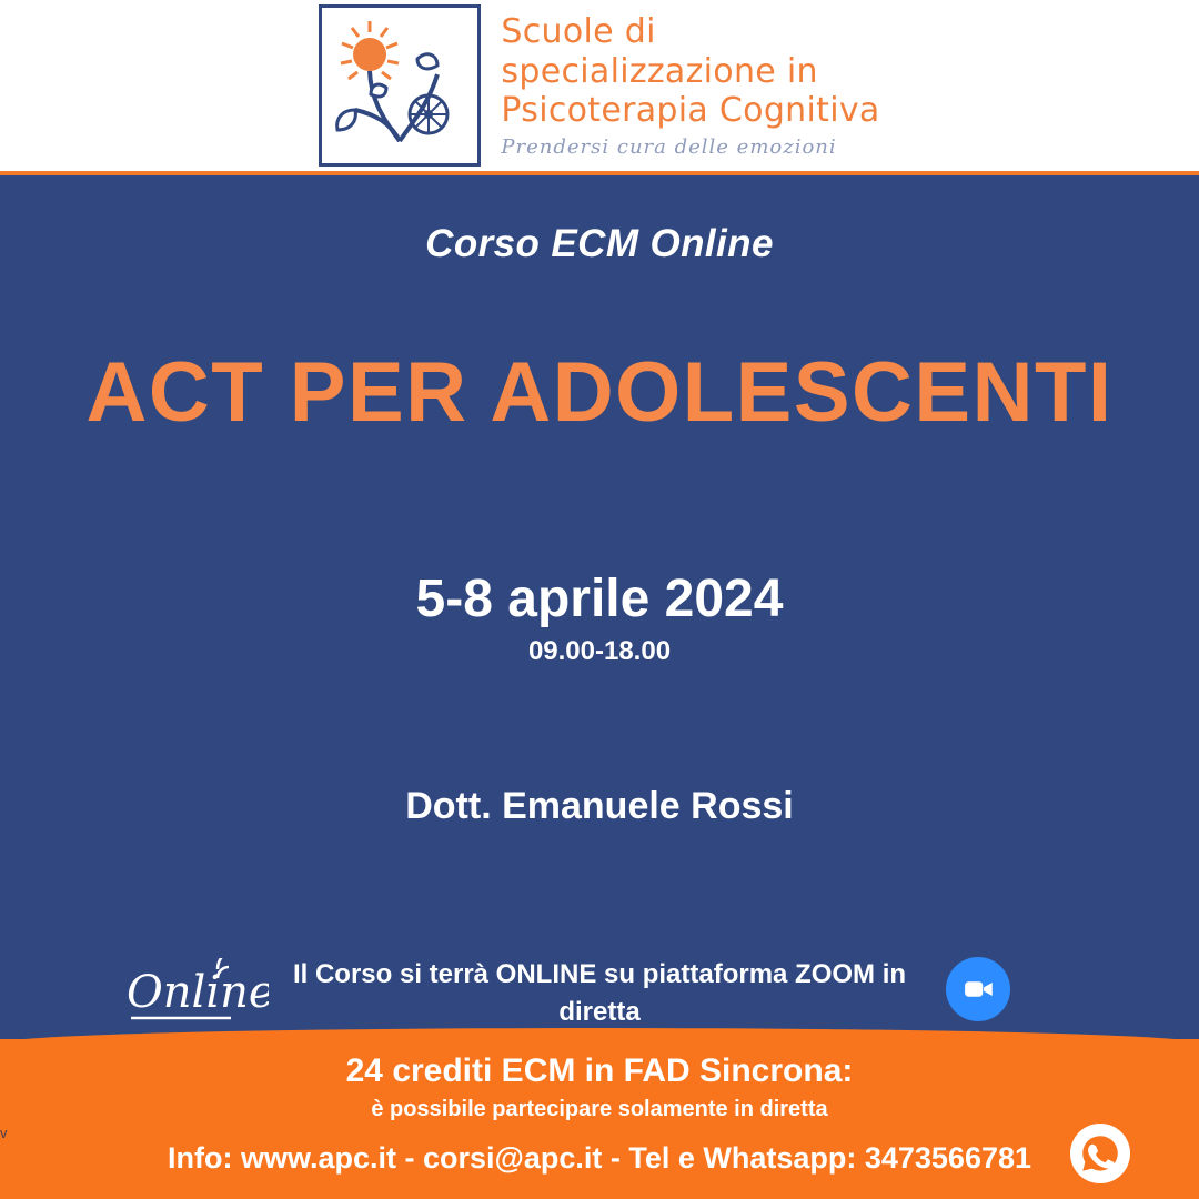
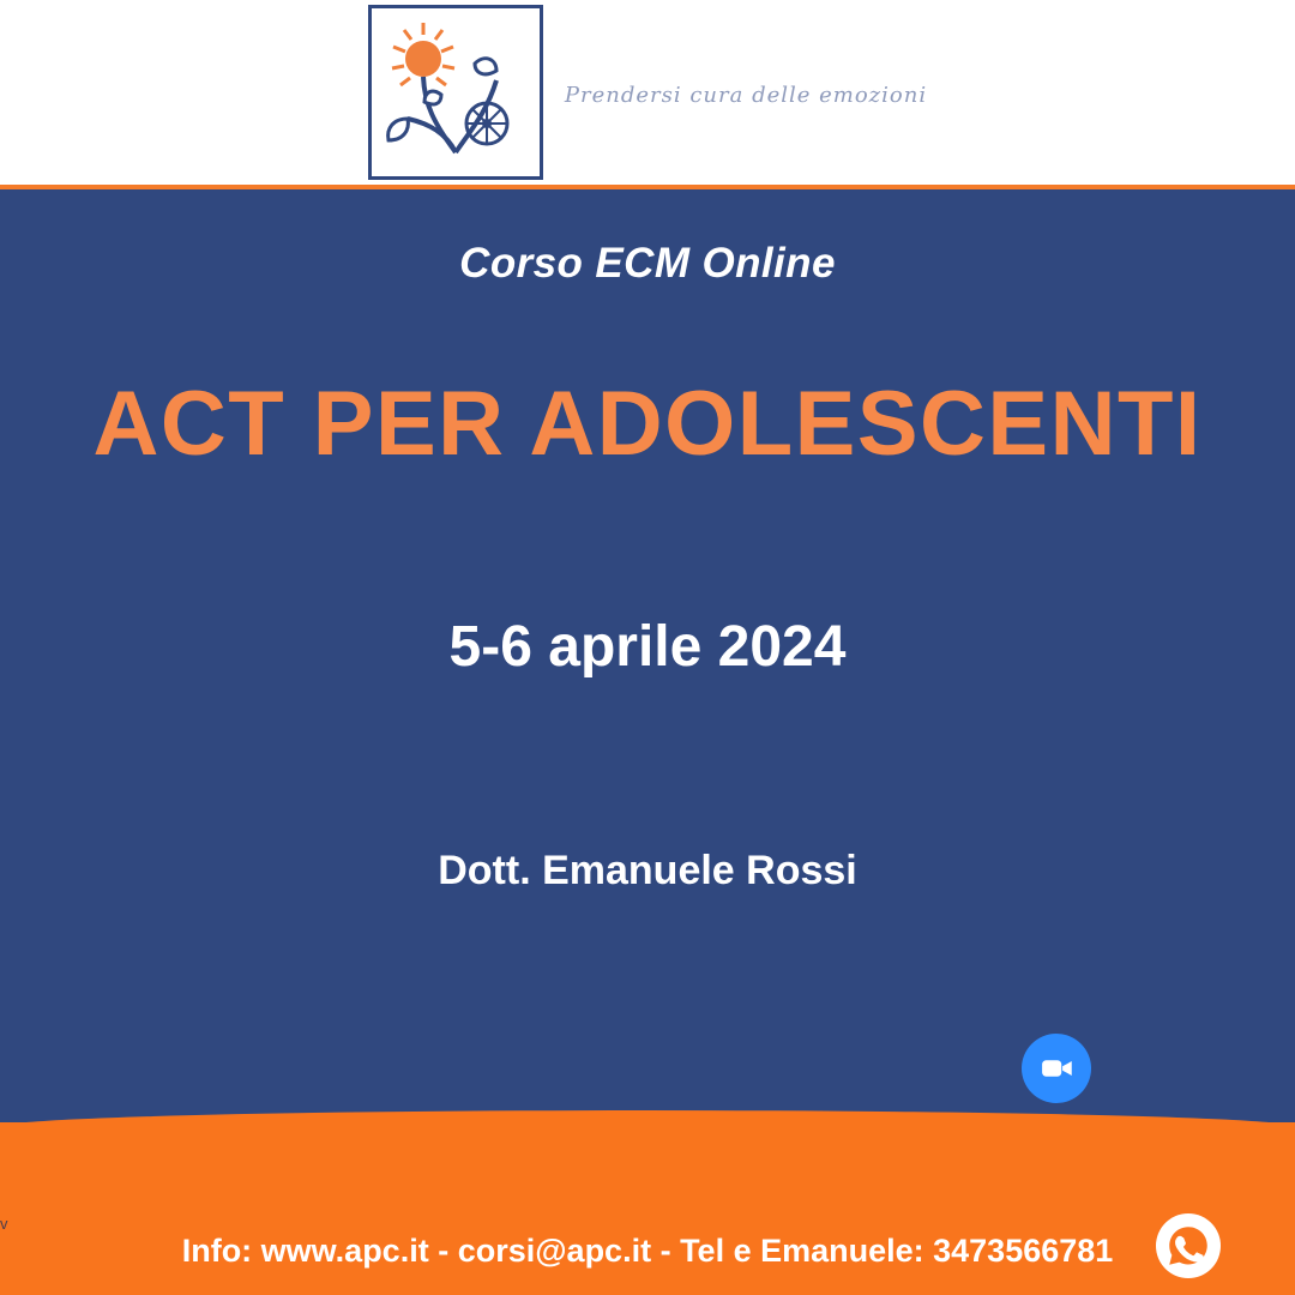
- Scuole di
- specializzazione in
- Psicoterapia Cognitiva
  Prendersi cura delle emozioni
  Corso ECM Online
  ACT PER ADOLESCENTI
- 5-8 aprile 2024
+ 5-6 aprile 2024
- 09.00-18.00
  Dott. Emanuele Rossi
- Online
- Il Corso si terrà ONLINE su piattaforma ZOOM in diretta
- 24 crediti ECM in FAD Sincrona:
- è possibile partecipare solamente in diretta
- Info: www.apc.it - corsi@apc.it - Tel e Whatsapp: 3473566781
+ Info: www.apc.it - corsi@apc.it - Tel e Emanuele: 3473566781
  v
